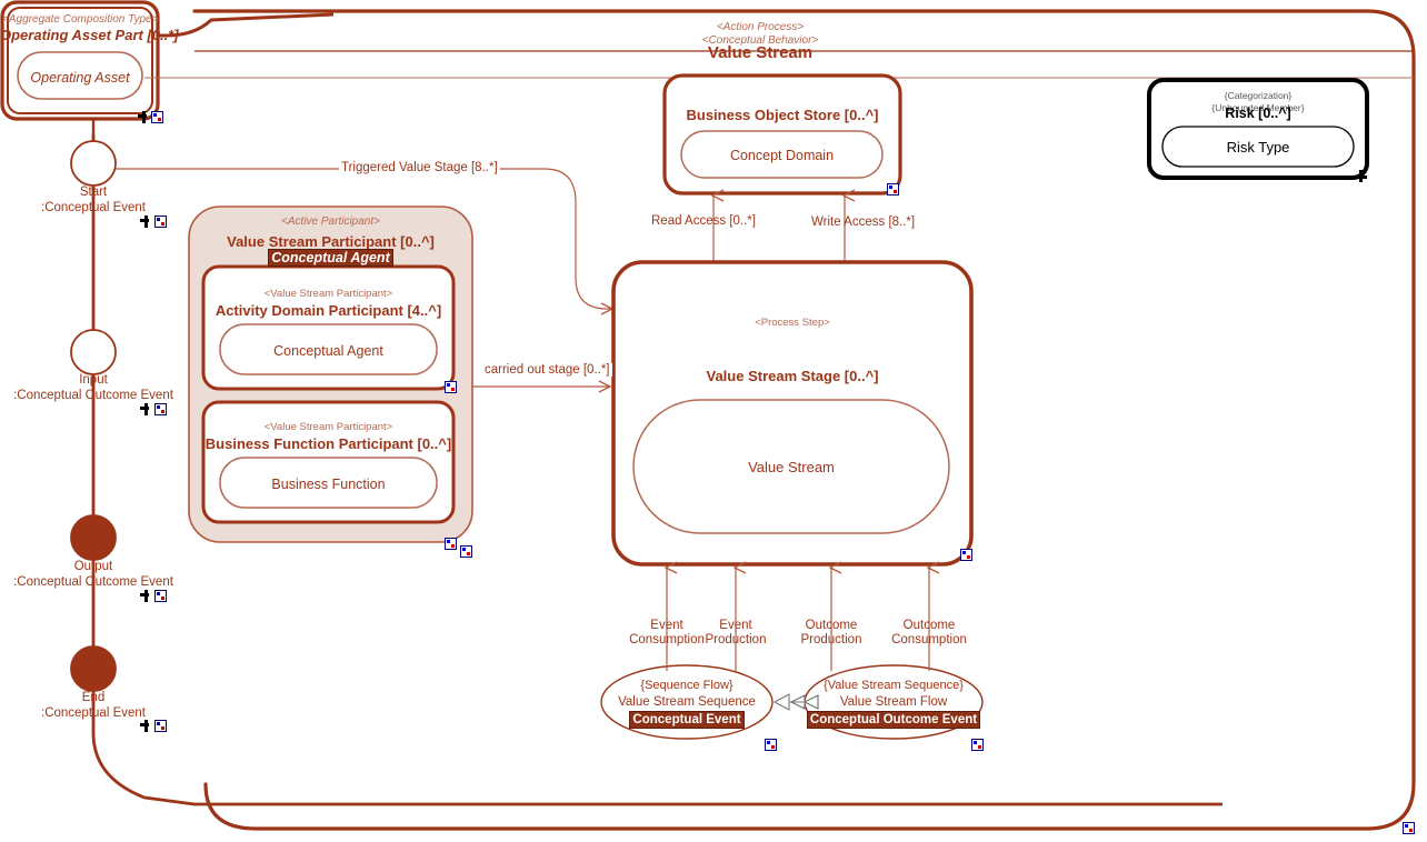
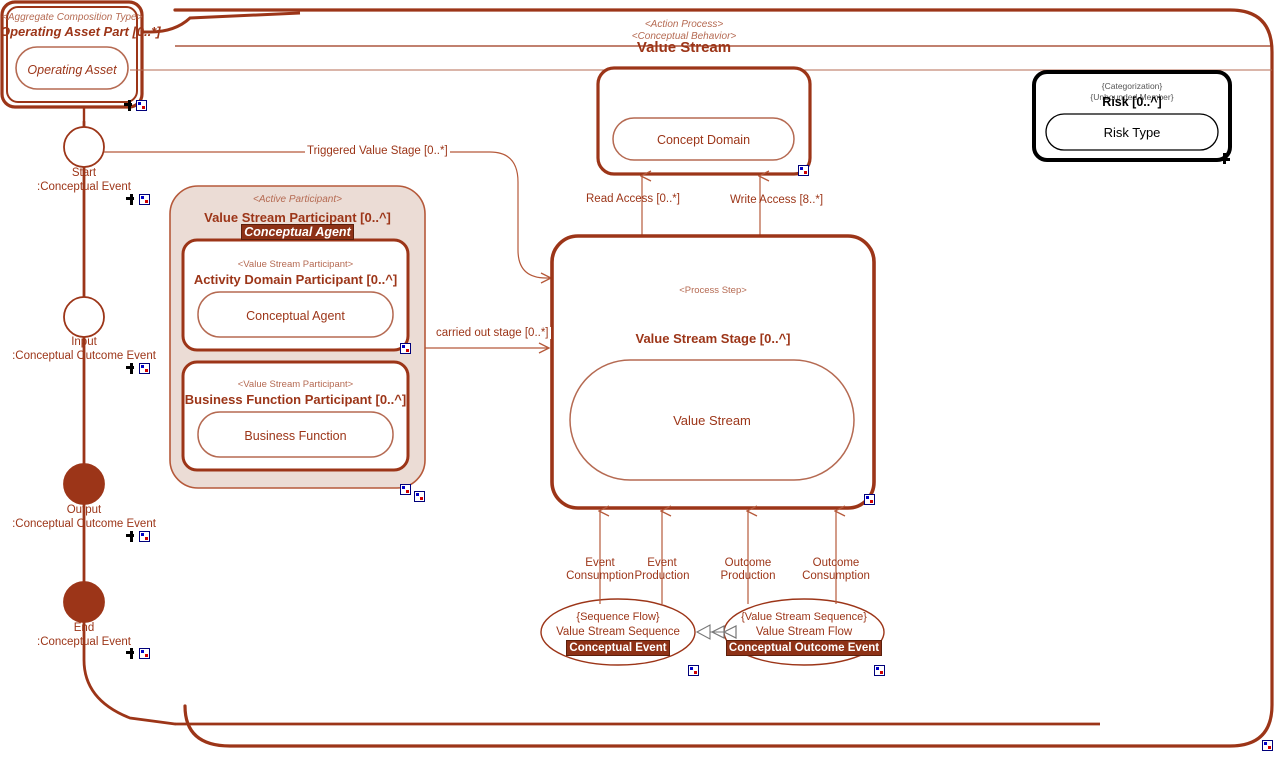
  <Action Process>
  <Conceptual Behavior>
  Value Stream
  <Aggregate Composition Type>
  Operating Asset Part [0..*]
  Operating Asset
  Start
  :Conceptual Event
  Input
  :Conceptual Outcome Event
  Output
  :Conceptual Outcome Event
  End
  :Conceptual Event
- Triggered Value Stage [8..*]
+ Triggered Value Stage [0..*]
  <Active Participant>
  Value Stream Participant [0..^]
  Conceptual Agent
  <Value Stream Participant>
- Activity Domain Participant [4..^]
+ Activity Domain Participant [0..^]
  Conceptual Agent
  <Value Stream Participant>
  Business Function Participant [0..^]
  Business Function
  carried out stage [0..*]
- Business Object Store [0..^]
  Concept Domain
  Read Access [0..*]
  Write Access [8..*]
  <Process Step>
  Value Stream Stage [0..^]
  Value Stream
  {Categorization}
  {Unbounded Member}
  Risk [0..^]
  Risk Type
  Event
  Consumption
  Event
  Production
  Outcome
  Production
  Outcome
  Consumption
  {Sequence Flow}
  Value Stream Sequence
  Conceptual Event
  {Value Stream Sequence}
  Value Stream Flow
  Conceptual Outcome Event
